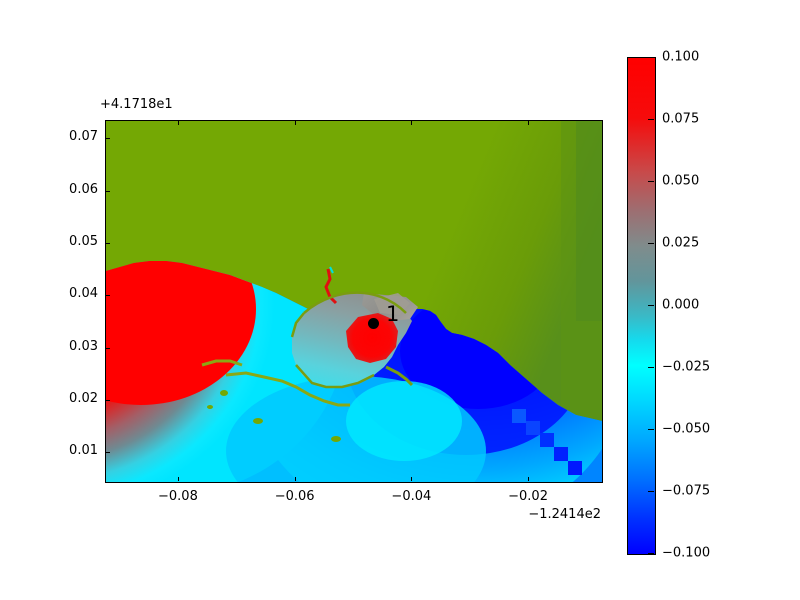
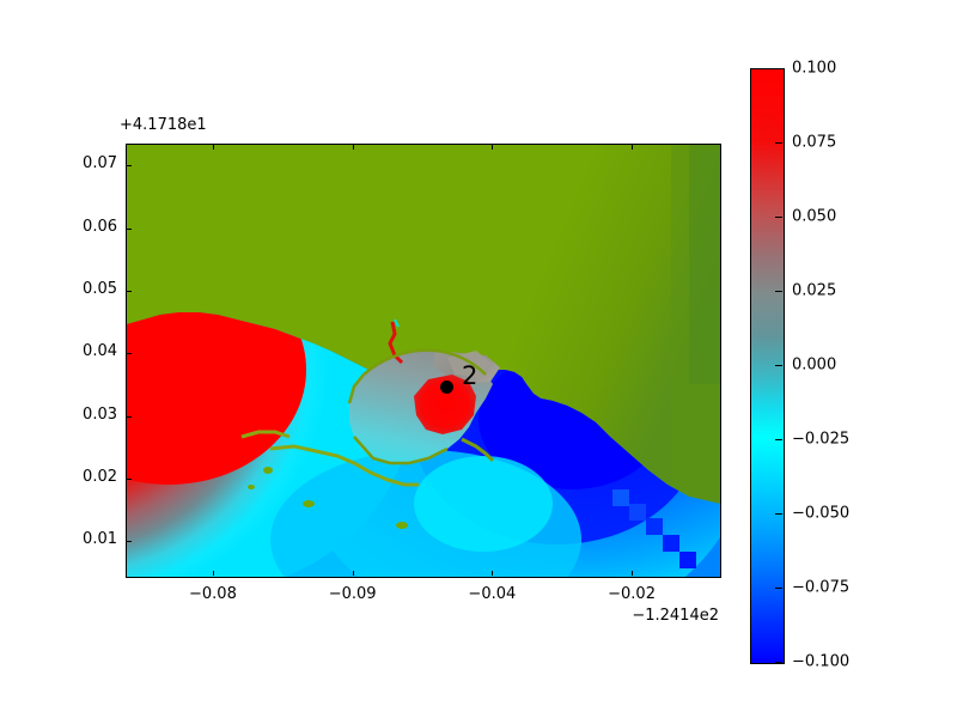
  +4.1718e1
- 1
+ 2
  −1.2414e2
  0.01
  0.02
  0.03
  0.04
  0.05
  0.06
  0.07
  −0.08
- −0.06
+ −0.09
  −0.04
  −0.02
  0.100
  0.075
  0.050
  0.025
  0.000
  −0.025
  −0.050
  −0.075
  −0.100
